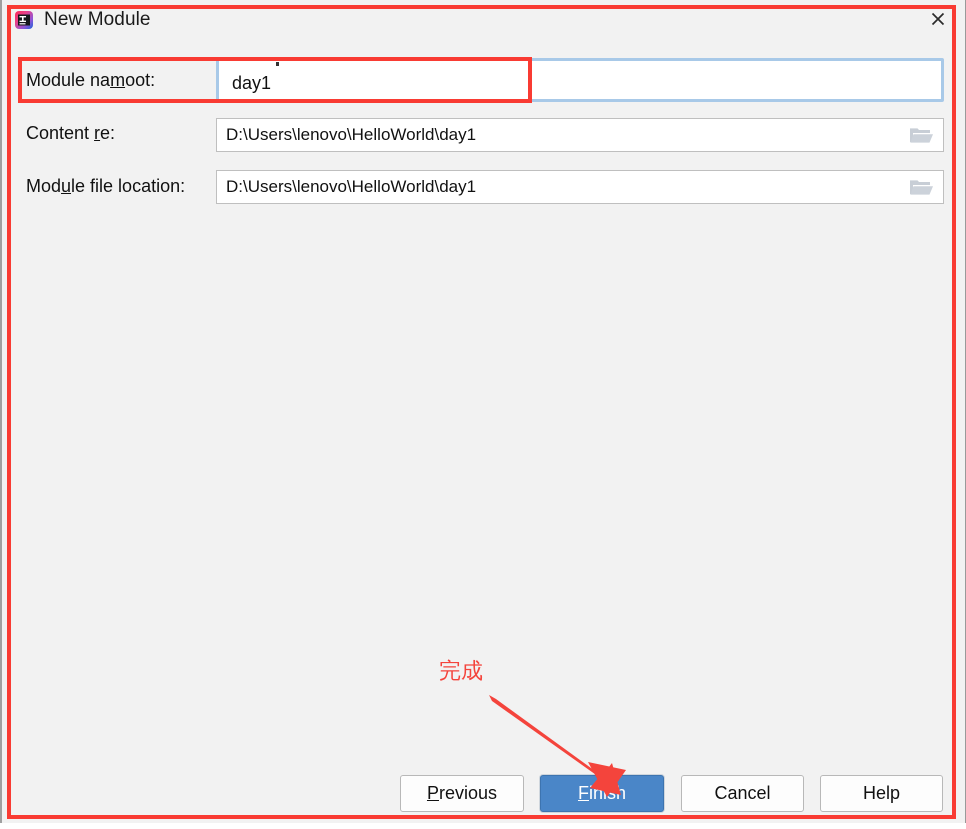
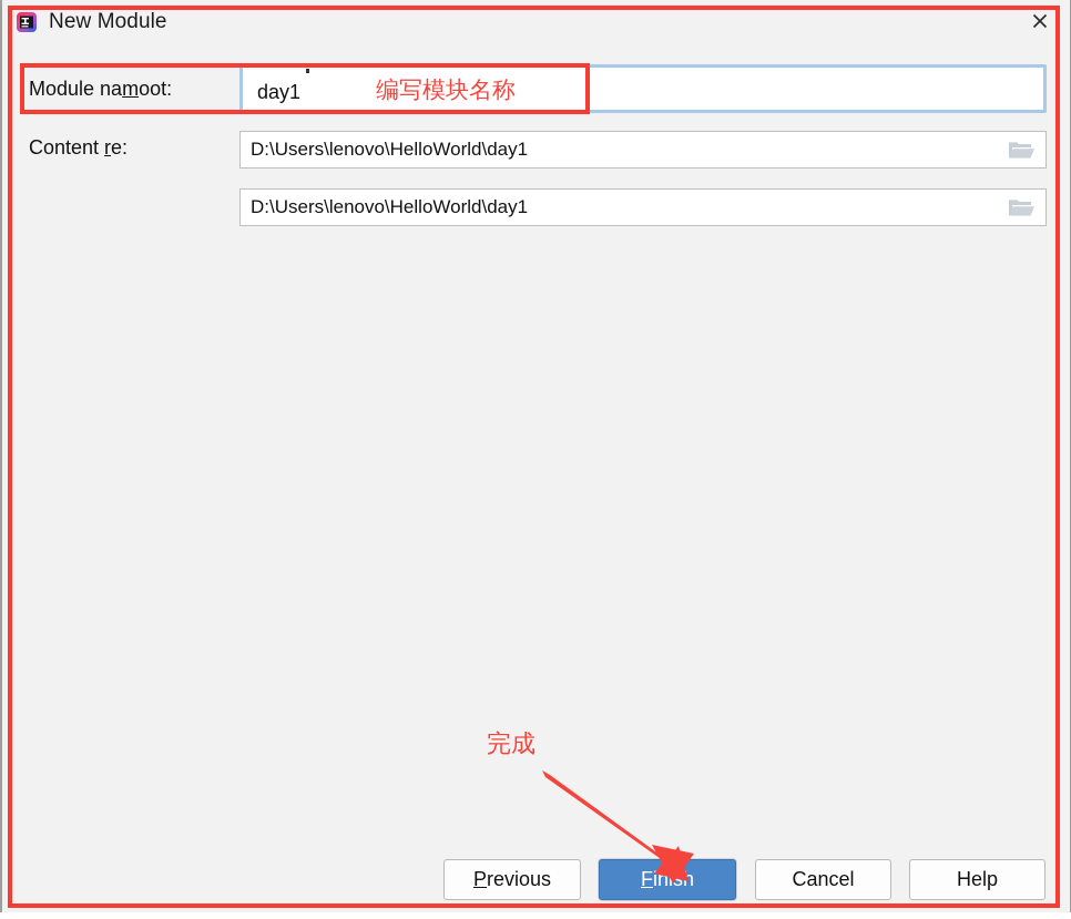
  New Module
  Module namoot:
  day1
  Content re:
  D:\Users\lenovo\HelloWorld\day1
- Module file location:
  D:\Users\lenovo\HelloWorld\day1
  Previous
  Finsh
  Cancel
  Help
+ 编写模块名称
  完成
